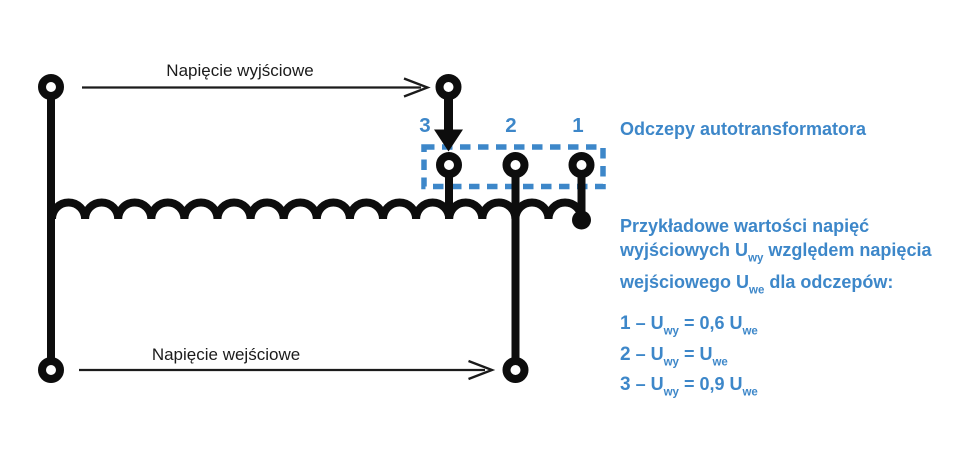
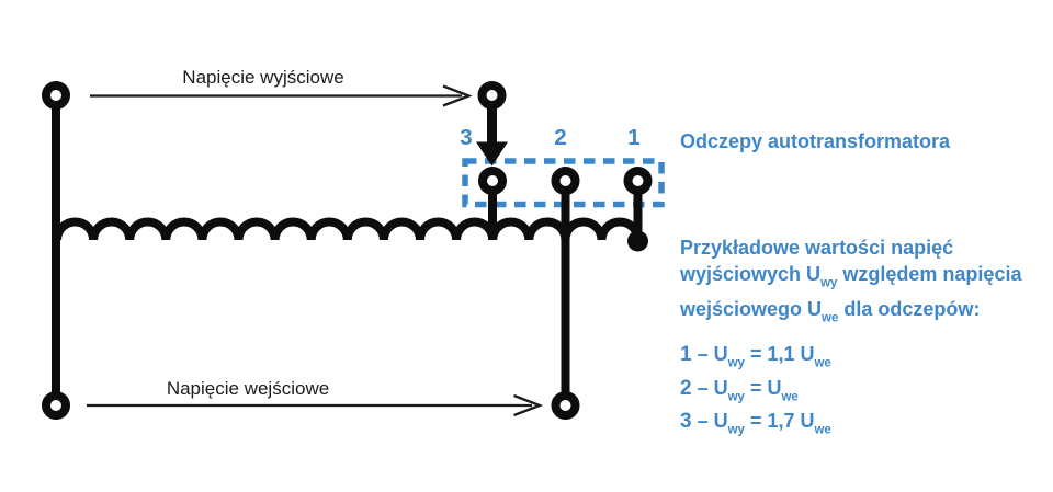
  Napięcie wyjściowe
  Napięcie wejściowe
  3
  2
  1
  Odczepy autotransformatora
  Przykładowe wartości napięć
  wyjściowych Uwy względem napięcia
  wejściowego Uwe dla odczepów:
- 1 – Uwy = 0,6 Uwe
+ 1 – Uwy = 1,1 Uwe
  2 – Uwy = Uwe
- 3 – Uwy = 0,9 Uwe
+ 3 – Uwy = 1,7 Uwe
